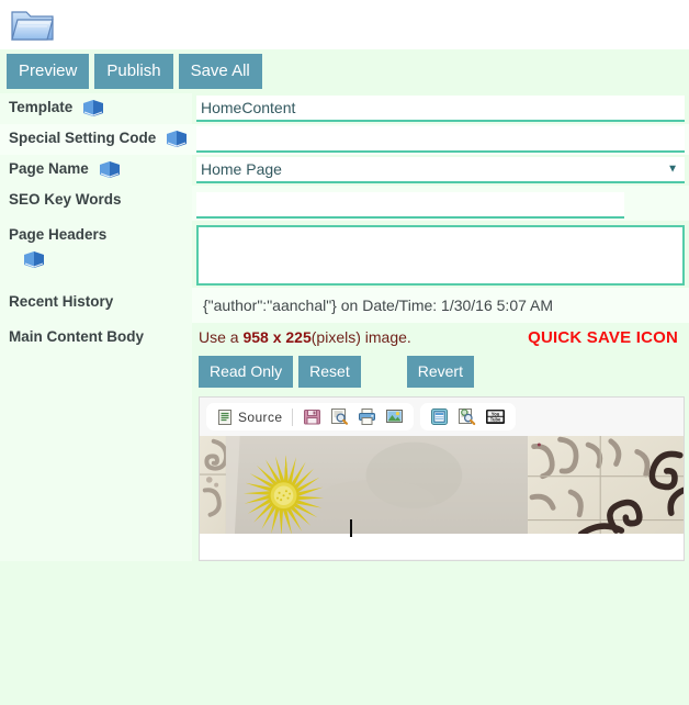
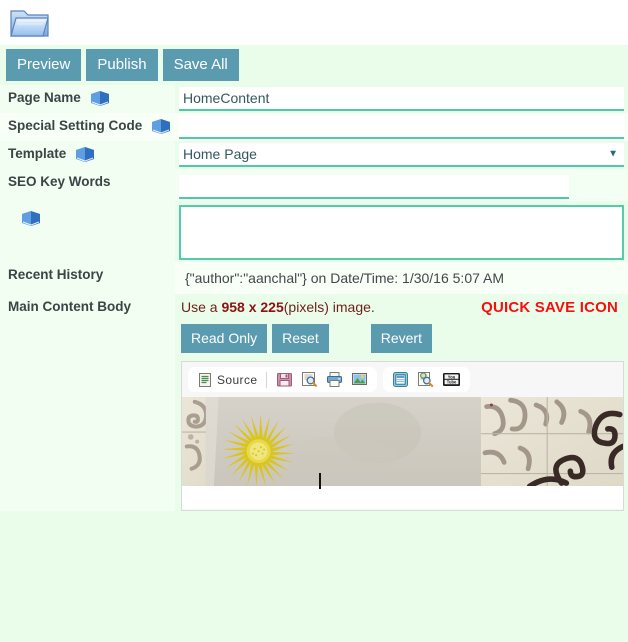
  Preview
  Publish
  Save All
- Template	HomeContent
+ Page Name	HomeContent
  Special Setting Code
- Page Name	Home Page ▼
+ Template	Home Page ▼
  SEO Key Words
- Page Headers
  Recent History	{"author":"aanchal"} on Date/Time: 1/30/16 5:07 AM
  Main Content Body	Use a 958 x 225(pixels) image. QUICK SAVE ICON Read Only Reset Revert Source
